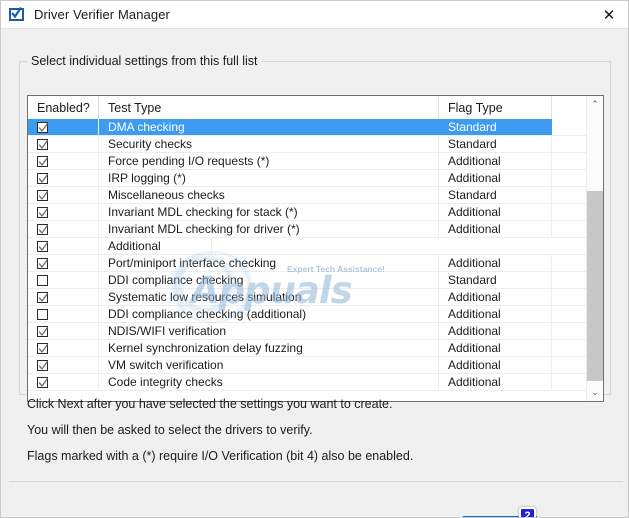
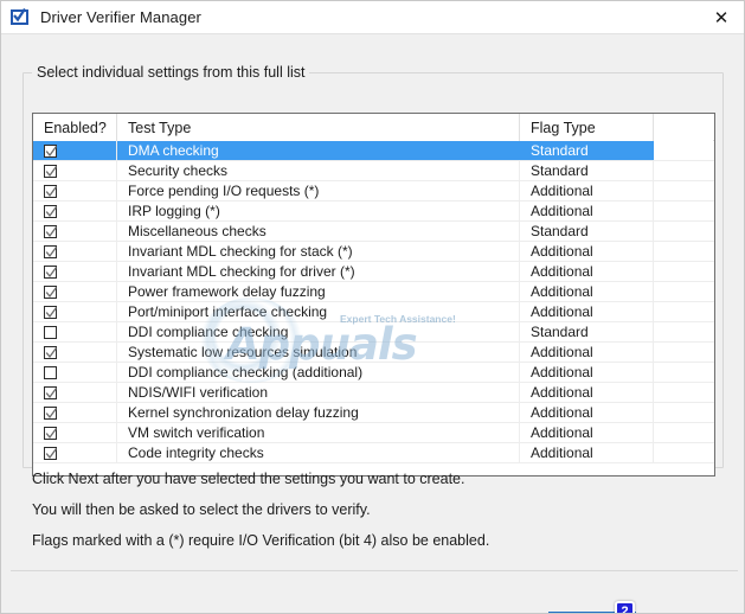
  Driver Verifier Manager
  ✕
  Select individual settings from this full list
  Enabled?
  Test Type
  Flag Type
  DMA checking
  Standard
  Security checks
  Standard
  Force pending I/O requests (*)
  Additional
  IRP logging (*)
  Additional
  Miscellaneous checks
  Standard
  Invariant MDL checking for stack (*)
  Additional
  Invariant MDL checking for driver (*)
  Additional
+ Power framework delay fuzzing
  Additional
  Port/miniport interface checking
  Additional
  DDI compliance checking
  Standard
  Systematic low resources simulation
  Additional
  DDI compliance checking (additional)
  Additional
  NDIS/WIFI verification
  Additional
  Kernel synchronization delay fuzzing
  Additional
  VM switch verification
  Additional
  Code integrity checks
  Additional
- ⌃
- ⌄
  Click Next after you have selected the settings you want to create.
  You will then be asked to select the drivers to verify.
  Flags marked with a (*) require I/O Verification (bit 4) also be enabled.
  2
  Appuals
  Expert Tech Assistance!
